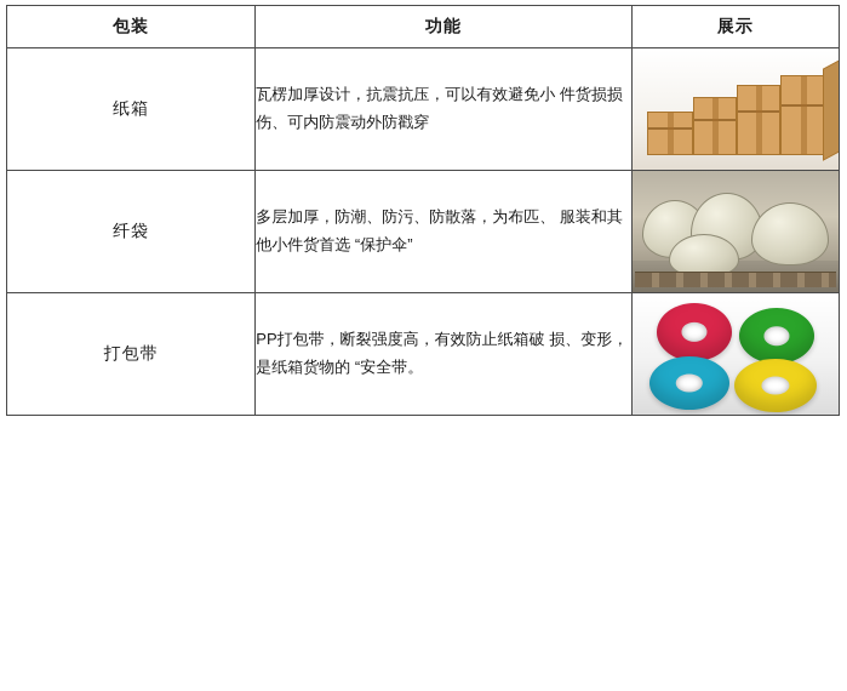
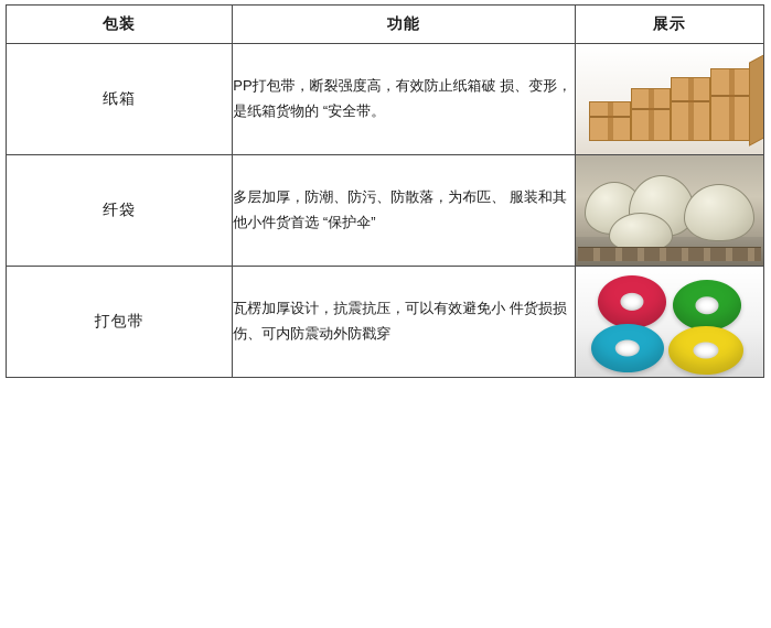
  包装	功能	展示
- 纸箱	瓦楞加厚设计，抗震抗压，可以有效避免小 件货损损伤、可内防震动外防戳穿
+ 纸箱	PP打包带，断裂强度高，有效防止纸箱破 损、变形，是纸箱货物的 “安全带。
  纤袋	多层加厚，防潮、防污、防散落，为布匹、 服装和其他小件货首选 “保护伞”
- 打包带	PP打包带，断裂强度高，有效防止纸箱破 损、变形，是纸箱货物的 “安全带。
+ 打包带	瓦楞加厚设计，抗震抗压，可以有效避免小 件货损损伤、可内防震动外防戳穿
